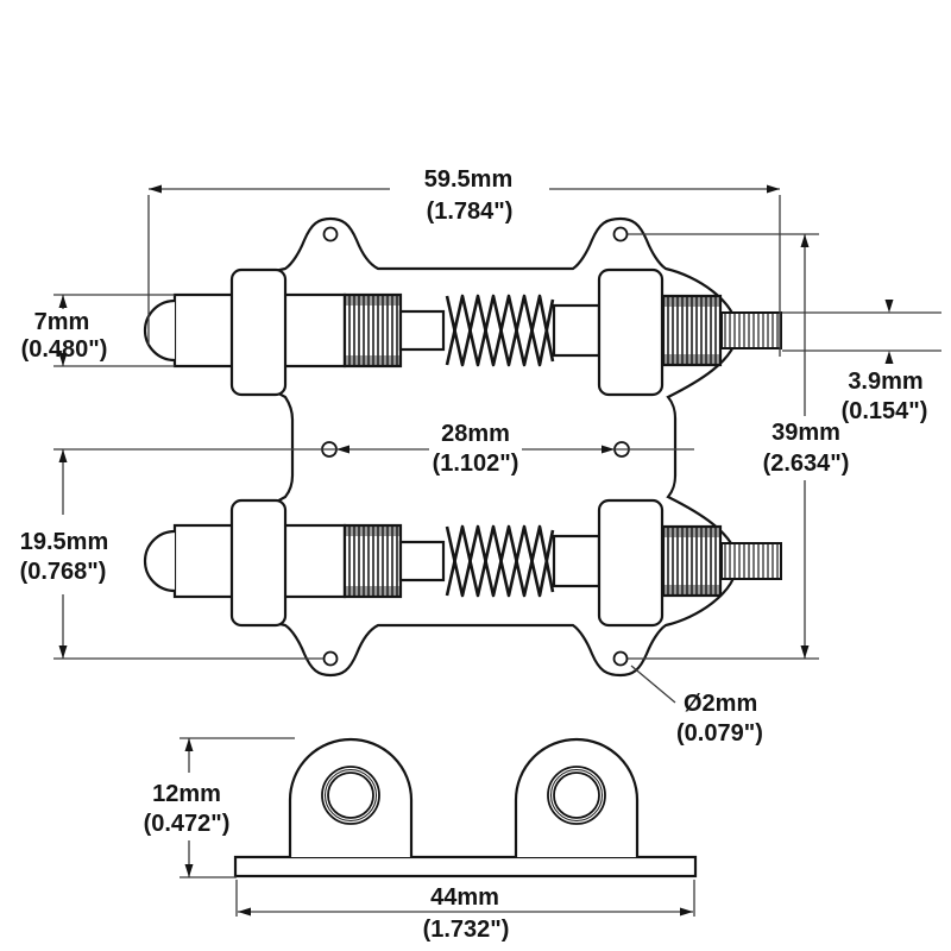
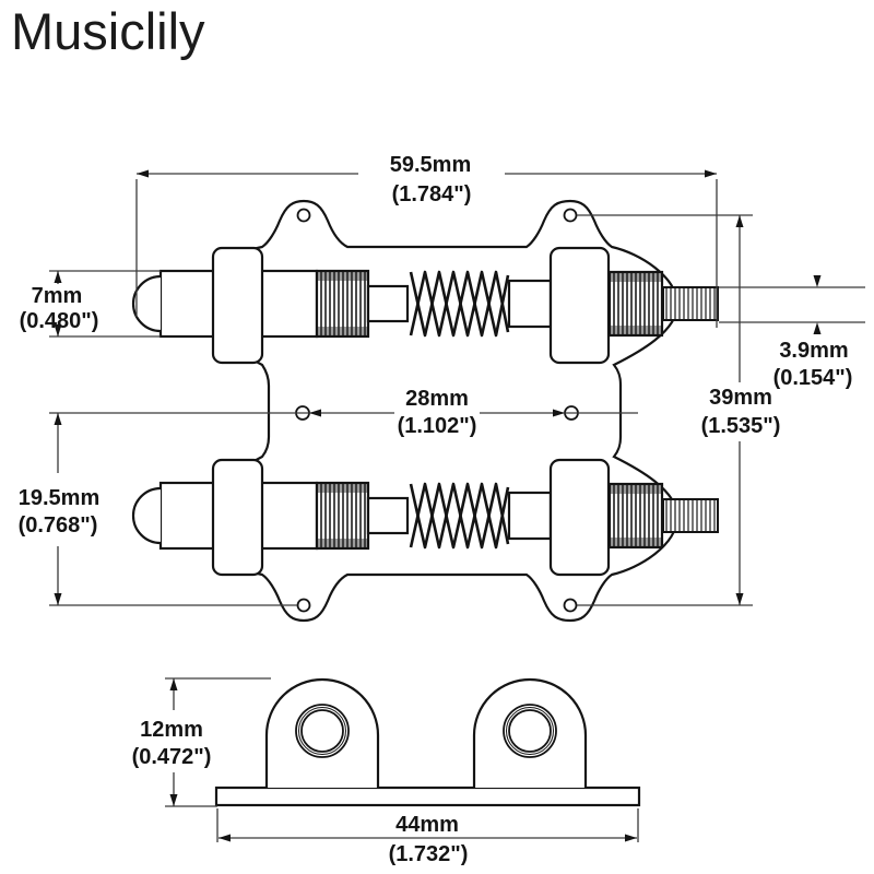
+ Musiclily
  59.5mm
  (1.784")
  7mm
  (0.480")
  19.5mm
  (0.768")
  28mm
  (1.102")
  39mm
- (2.634")
+ (1.535")
  3.9mm
  (0.154")
- Ø2mm
- (0.079")
  12mm
  (0.472")
  44mm
  (1.732")
